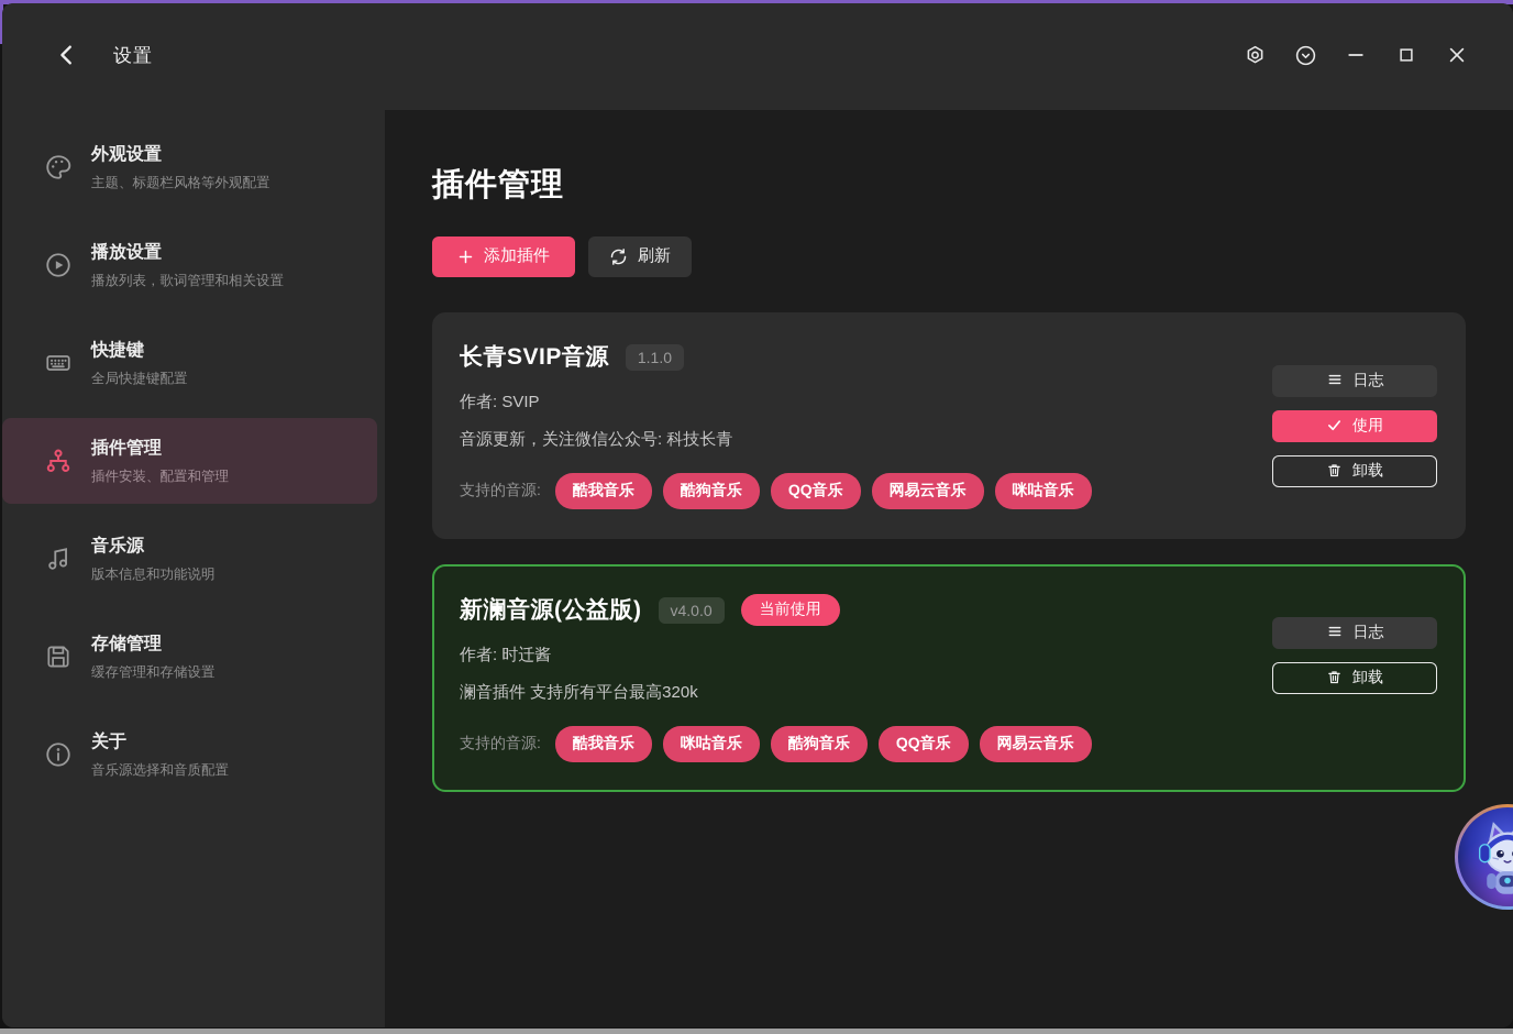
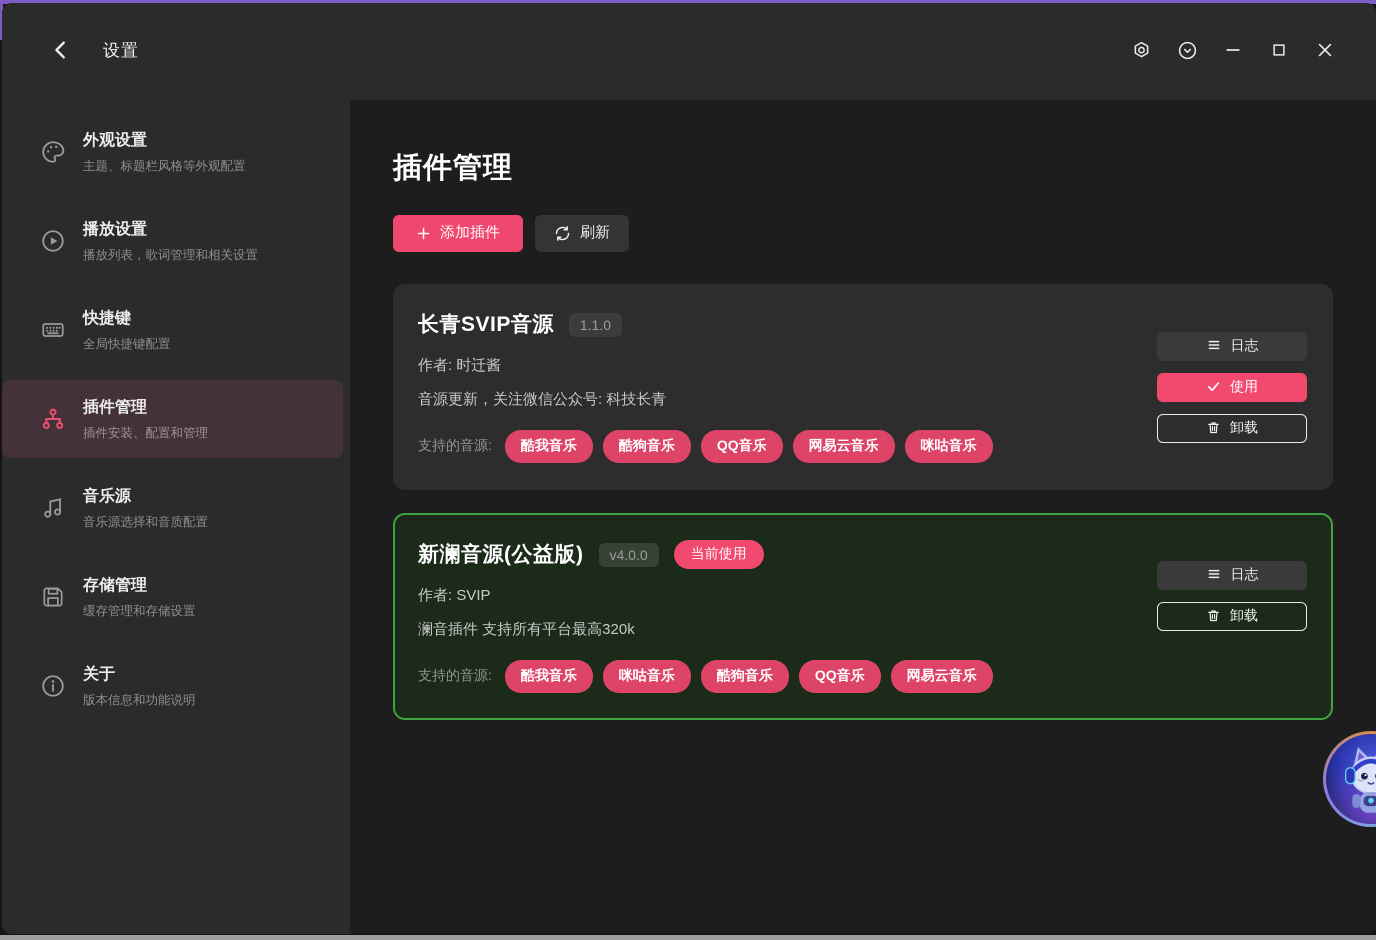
  设置
  外观设置
  主题、标题栏风格等外观配置
  播放设置
  播放列表，歌词管理和相关设置
  快捷键
  全局快捷键配置
  插件管理
  插件安装、配置和管理
  音乐源
- 版本信息和功能说明
+ 音乐源选择和音质配置
  存储管理
  缓存管理和存储设置
  关于
- 音乐源选择和音质配置
+ 版本信息和功能说明
  插件管理
  添加插件
  刷新
  长青SVIP音源
  1.1.0
- 作者: SVIP
+ 作者: 时迁酱
  音源更新，关注微信公众号: 科技长青
  支持的音源:
  酷我音乐
  酷狗音乐
  QQ音乐
  网易云音乐
  咪咕音乐
  日志
  使用
  卸载
  新澜音源(公益版)
  v4.0.0
  当前使用
- 作者: 时迁酱
+ 作者: SVIP
  澜音插件 支持所有平台最高320k
  支持的音源:
  酷我音乐
  咪咕音乐
  酷狗音乐
  QQ音乐
  网易云音乐
  日志
  卸载
